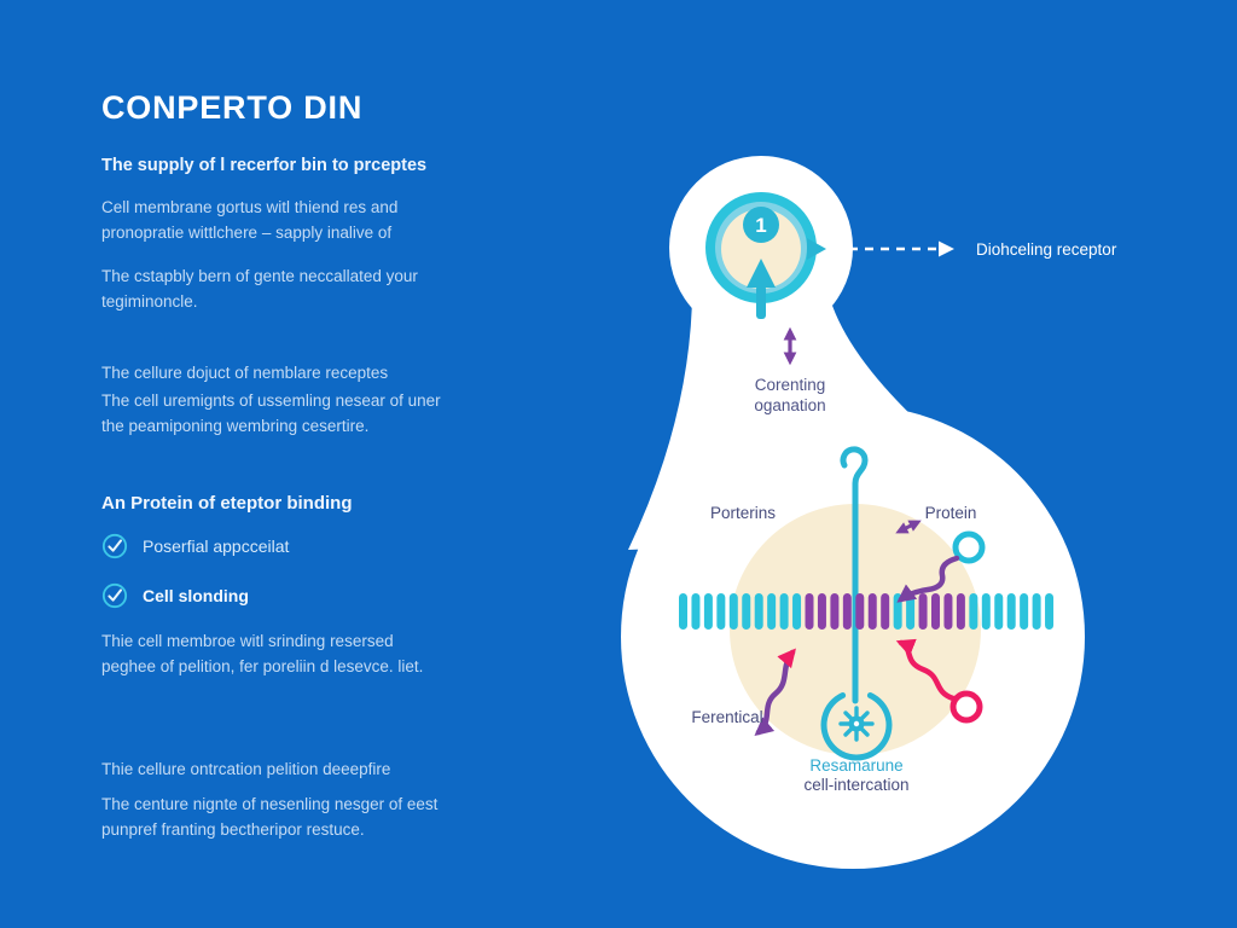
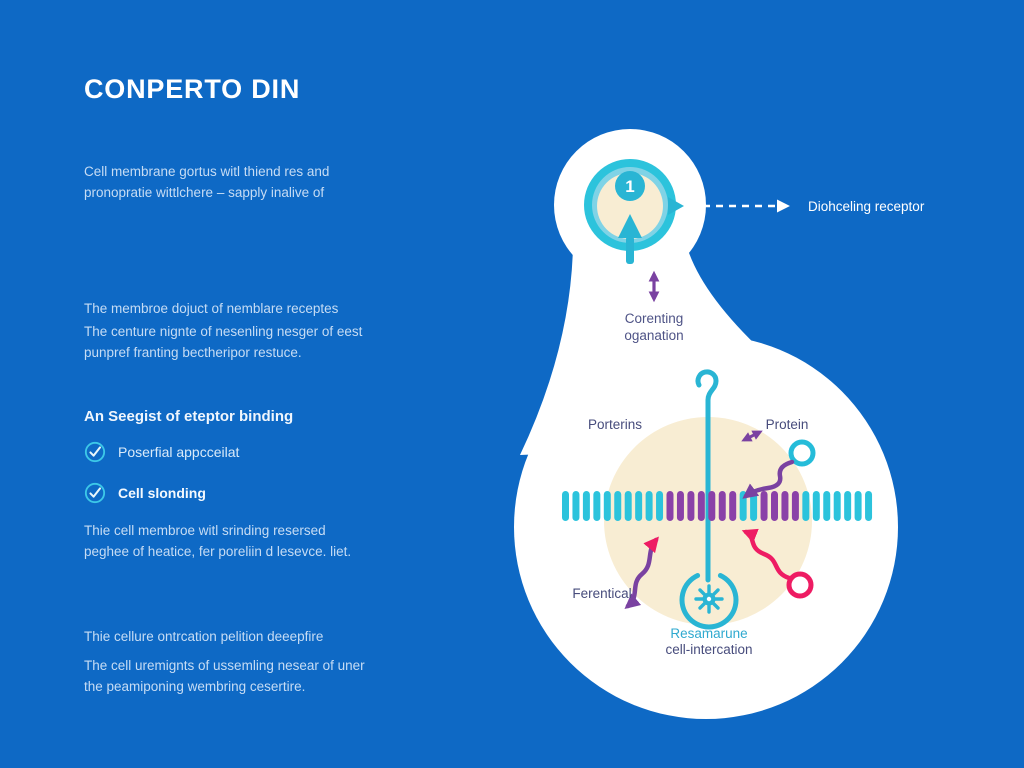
  CONPERTO DIN
- The supply of l recerfor bin to prceptes
  Cell membrane gortus witl thiend res and pronopratie wittlchere – sapply inalive of
- The cstapbly bern of gente neccallated your tegiminoncle.
- The cellure dojuct of nemblare receptes
+ The membroe dojuct of nemblare receptes
- The cell uremignts of ussemling nesear of uner the peamiponing wembring cesertire.
+ The centure nignte of nesenling nesger of eest punpref franting bectheripor restuce.
- An Protein of eteptor binding
+ An Seegist of eteptor binding
  Poserfial appcceilat
  Cell slonding
- Thie cell membroe witl srinding resersed peghee of pelition, fer poreliin d lesevce. liet.
+ Thie cell membroe witl srinding resersed peghee of heatice, fer poreliin d lesevce. liet.
  Thie cellure ontrcation pelition deeepfire
- The centure nignte of nesenling nesger of eest punpref franting bectheripor restuce.
+ The cell uremignts of ussemling nesear of uner the peamiponing wembring cesertire.
  1
  Diohceling receptor
  Corenting
  oganation
  Porterins
  Protein
  Ferentical
  Resamarune
  cell-intercation
